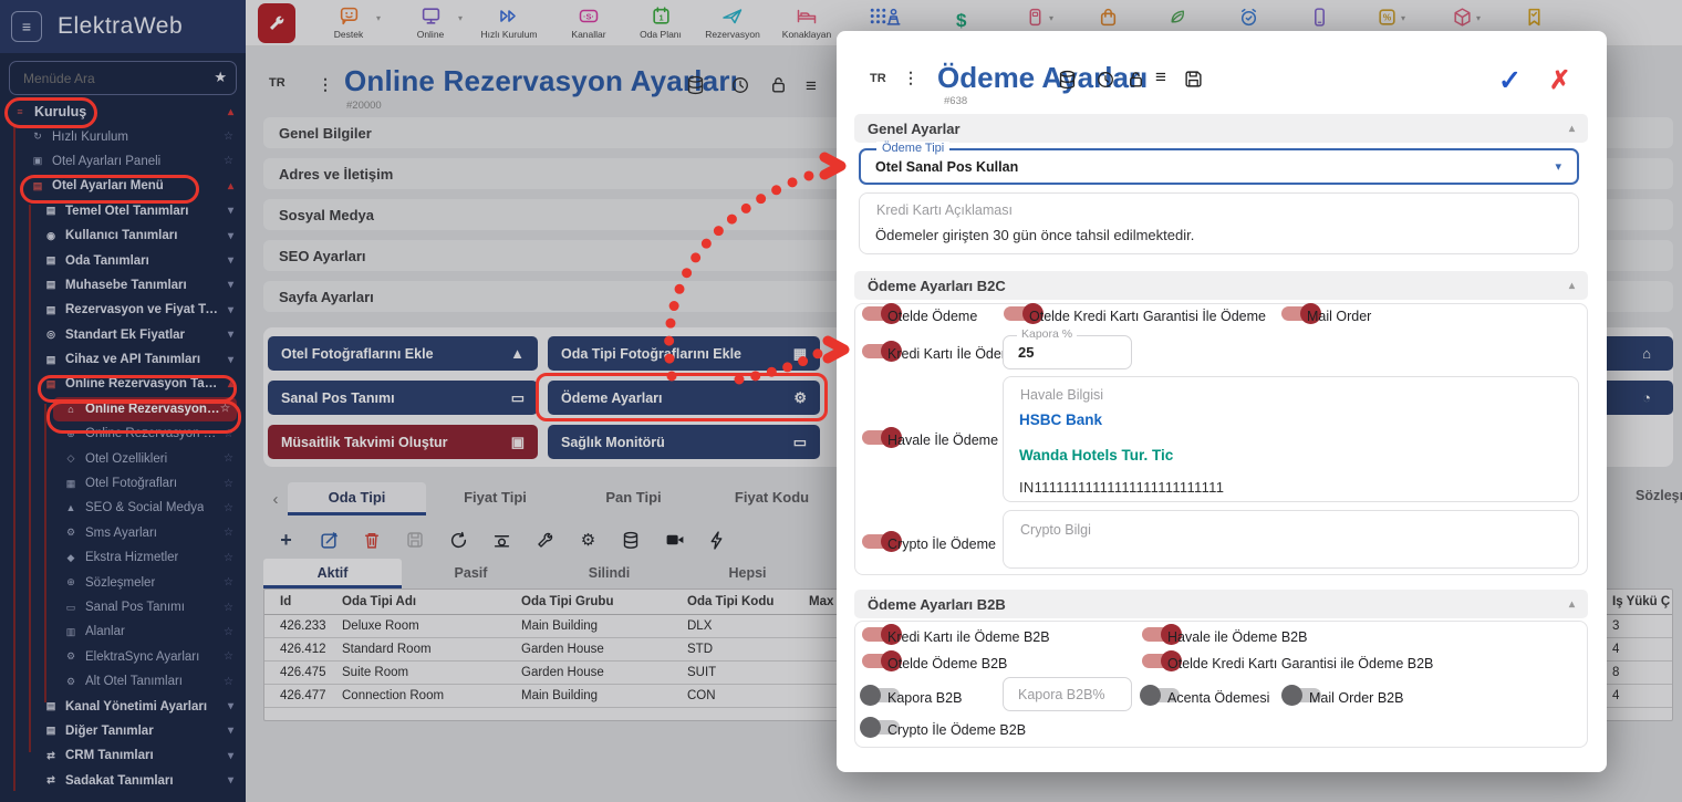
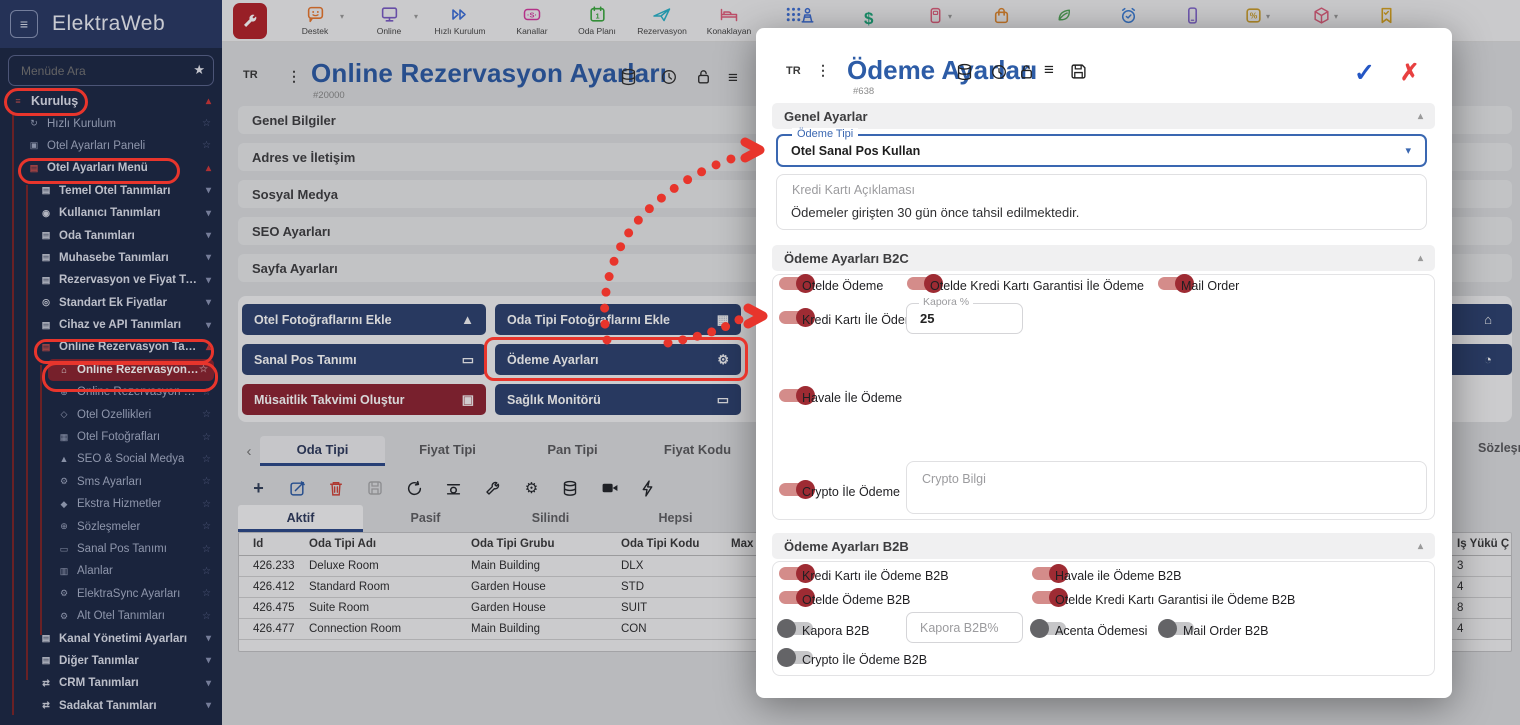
  ≡
  ElektraWeb
  Menüde Ara
  ★
  ≡
  Kuruluş
  ▴
  ↻
  Hızlı Kurulum
  ☆
  ▣
  Otel Ayarları Paneli
  ☆
  ▤
  Otel Ayarları Menü
  ▴
  ▤
  Temel Otel Tanımları
  ▾
  ◉
  Kullanıcı Tanımları
  ▾
  ▤
  Oda Tanımları
  ▾
  ▤
  Muhasebe Tanımları
  ▾
  ▤
  Rezervasyon ve Fiyat Tan
  ▾
  ◎
  Standart Ek Fiyatlar
  ▾
  ▤
  Cihaz ve API Tanımları
  ▾
  ▤
  Online Rezervasyon Tanı.
  ▴
  ⌂
  Online Rezervasyon A
  ☆
  ⊕
  Online Rezervasyon Dili.
  ☆
  ◇
  Otel Özellikleri
  ☆
  ▦
  Otel Fotoğrafları
  ☆
  ▲
  SEO & Social Medya
  ☆
  ⚙
  Sms Ayarları
  ☆
  ◆
  Ekstra Hizmetler
  ☆
  ⊕
  Sözleşmeler
  ☆
  ▭
  Sanal Pos Tanımı
  ☆
  ▥
  Alanlar
  ☆
  ⚙
  ElektraSync Ayarları
  ☆
  ⚙
  Alt Otel Tanımları
  ☆
  ▤
  Kanal Yönetimi Ayarları
  ▾
  ▤
  Diğer Tanımlar
  ▾
  ⇄
  CRM Tanımları
  ▾
  ⇄
  Sadakat Tanımları
  ▾
  Destek
  ▾
  Online
  ▾
  Hızlı Kurulum
  ·S·
  Kanallar
  1
  Oda Planı
  Rezervasyon
  Konaklayan
  $
  ▾
  %
  ▾
  ▾
  TR
  ⋮
  Online Rezervasyon Ayalar
  #20000
  ≡
  Genel Bilgiler
  Adres ve İletişim
  Sosyal Medya
  SEO Ayarları
  Sayfa Ayarları
  Otel Fotoğraflarını Ekle
  ▲
  Oda Tipi Fotoğraflarını Ekle
  ▦
  ⌂
  Sanal Pos Tanımı
  ▭
  Ödeme Ayarları
  ⚙
  ◔
  Müsaitlik Takvimi Oluştur
  ▣
  Sağlık Monitörü
  ▭
  ‹
  Oda Tipi
  Fiyat Tipi
  Pan Tipi
  Fiyat Kodu
  Sözleş
  +
  ⚙
  Aktif
  Pasif
  Silindi
  Hepsi
  Id
  Oda Tipi Adı
  Oda Tipi Grubu
  Oda Tipi Kodu
  Max
  İş Yükü Ç
  426.233
  Deluxe Room
  Main Building
  DLX
  3
  426.412
  Standard Room
  Garden House
  STD
  4
  426.475
  Suite Room
  Garden House
  SUIT
  8
  426.477
  Connection Room
  Main Building
  CON
  4
  TR
  ⋮
  Ödeme Ayalaı
  #638
  ≡
  ✓
  ✗
  Genel Ayarlar
  ▴
  Ödeme Tipi
  Otel Sanal Pos Kullan
  ▾
  Kredi Kartı Açıklaması
  Ödemeler girişten 30 gün önce tahsil edilmektedir.
  Ödeme Ayarları B2C
  ▴
  Otelde Ödeme
  Otelde Kredi Kartı Garantisi İle Ödeme
  Mail Order
  Kredi Kartı İle Öde
  Kapora %
  25
  Havale İle Ödeme
- Havale Bilgisi
- HSBC Bank
- Wanda Hotels Tur. Tic
- IN11111111111111111111111111
  Crypto İle Ödeme
  Crypto Bilgi
  Ödeme Ayarları B2B
  ▴
  Kredi Kartı ile Ödeme B2B
  Havale ile Ödeme B2B
  Otelde Ödeme B2B
  Otelde Kredi Kartı Garantisi ile Ödeme B2B
  Kapora B2B
  Kapora B2B%
  Acenta Ödemesi
  Mail Order B2B
  Crypto İle Ödeme B2B
